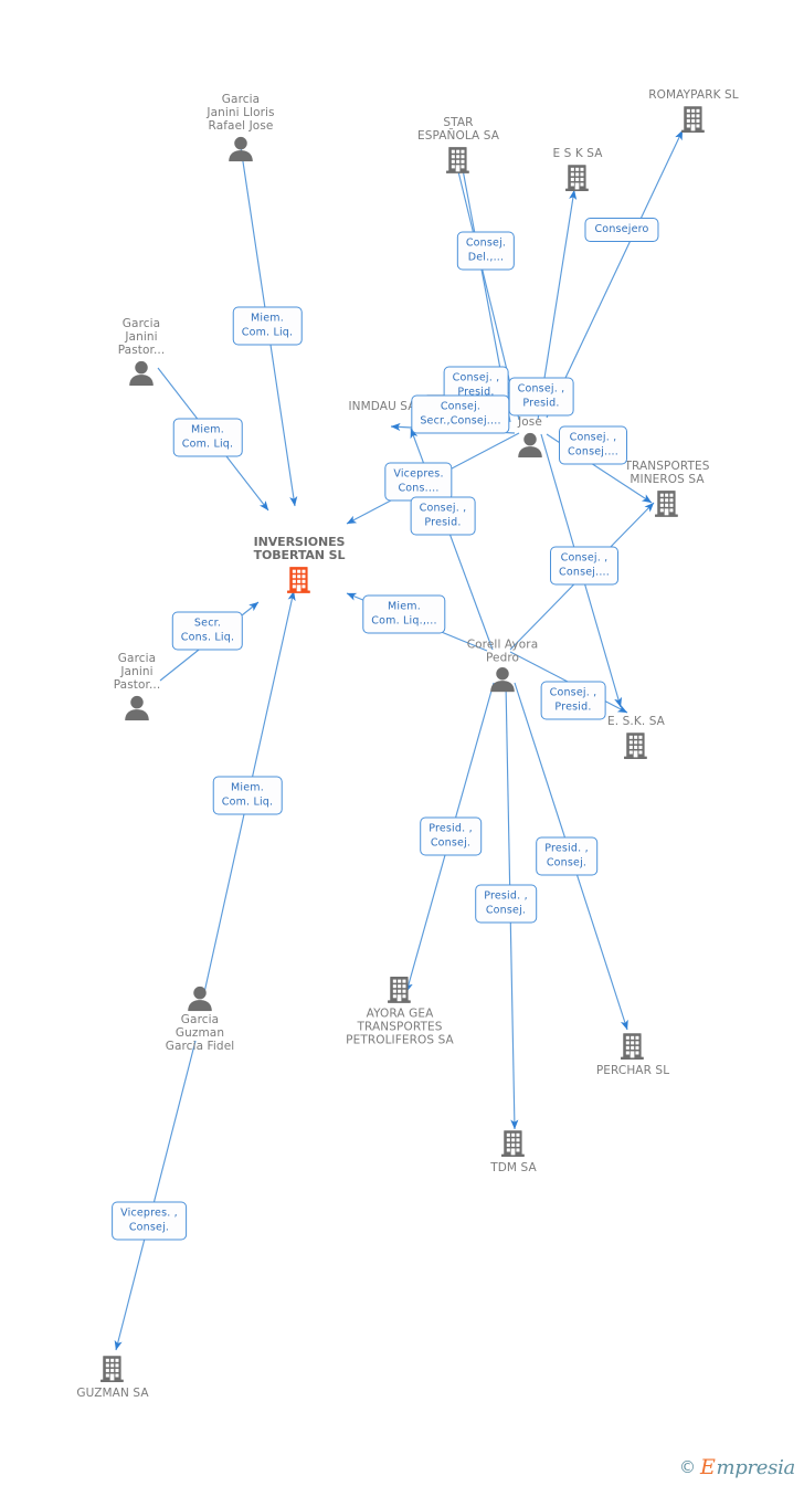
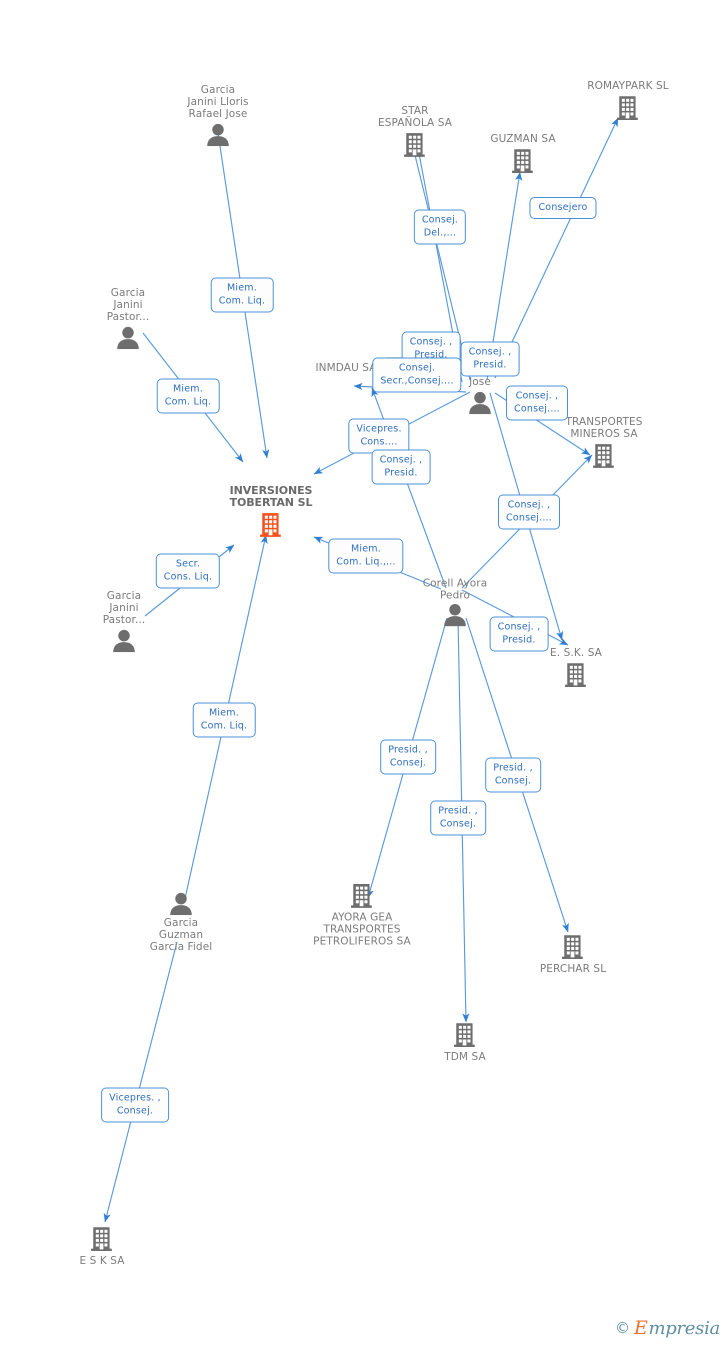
  Garcia
  Janini Lloris
  Rafael Jose
  STAR
  ESPAÑOLA SA
- E S K SA
+ GUZMAN SA
  ROMAYPARK SL
  Garcia
  Janini
  Pastor...
  Jose
  INMDAU S
  TRANSPORTES
  MINEROS SA
  INVERSIONES
  TOBERTAN SL
  Garcia
  Janini
  Pastor...
  Corell Ayora
  Pedro
  E. S.K. SA
  Garcia
  Guzman
  Garcia Fidel
  AYORA GEA
  TRANSPORTES
  PETROLIFEROS SA
  PERCHAR SL
  TDM SA
- GUZMAN SA
+ E S K SA
  Miem.
  Com. Liq.
  Consej.
  Del.,...
  Consejero
  Miem.
  Com. Liq.
  Consej. ,
  Presid.
  Consej. ,
  Presid.
  Consej.
  Secr.,Consej....
  Consej. ,
  Consej....
  Vicepres.
  Cons....
  Consej. ,
  Presid.
  Consej. ,
  Consej....
  Secr.
  Cons. Liq.
  Miem.
  Com. Liq.,...
  Consej. ,
  Presid.
  Miem.
  Com. Liq.
  Presid. ,
  Consej.
  Presid. ,
  Consej.
  Presid. ,
  Consej.
  Vicepres. ,
  Consej.
  ©
  E
  mpresia
